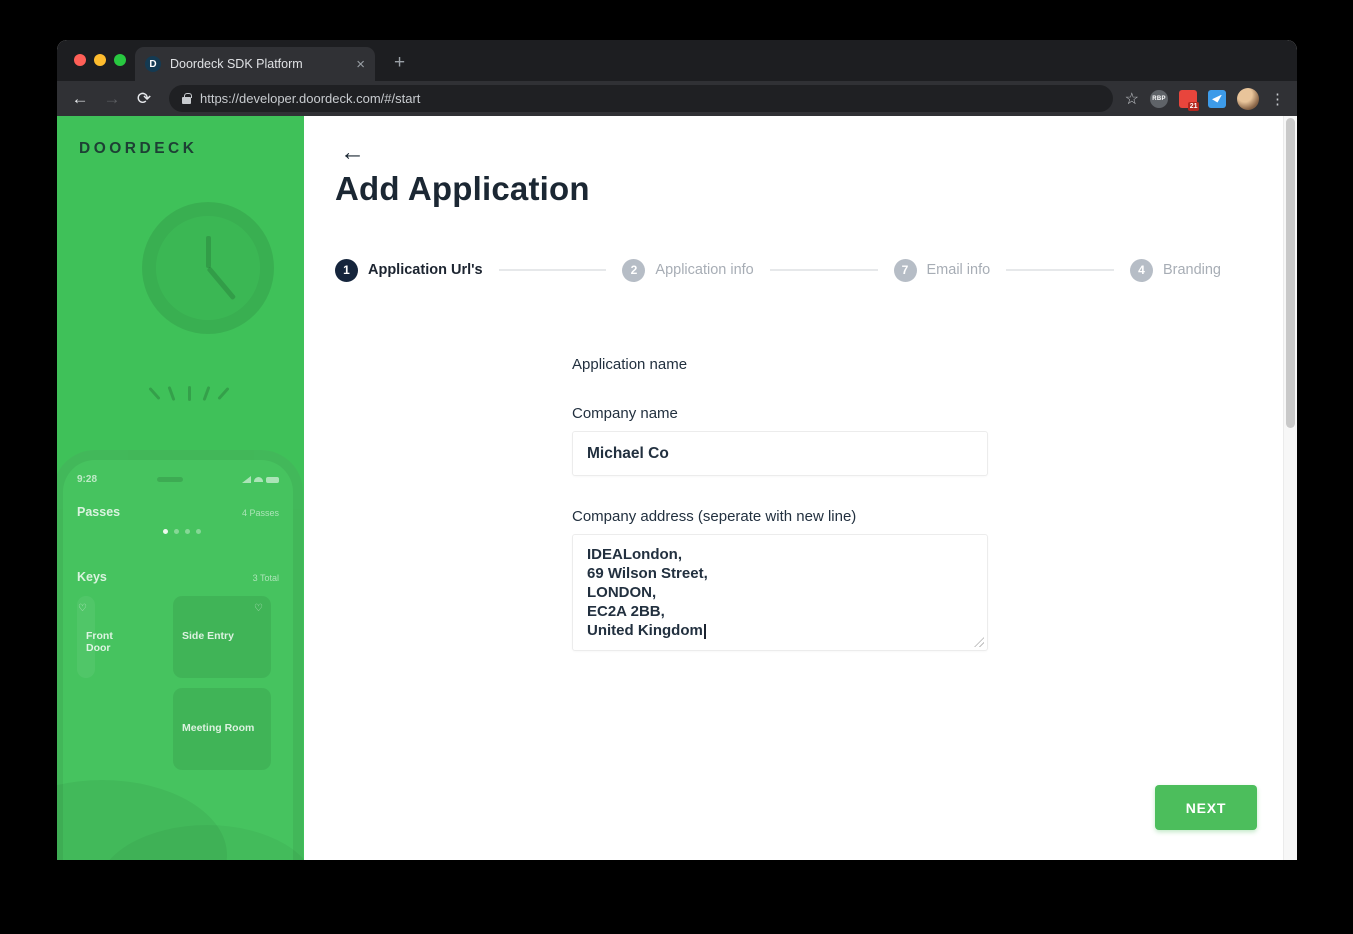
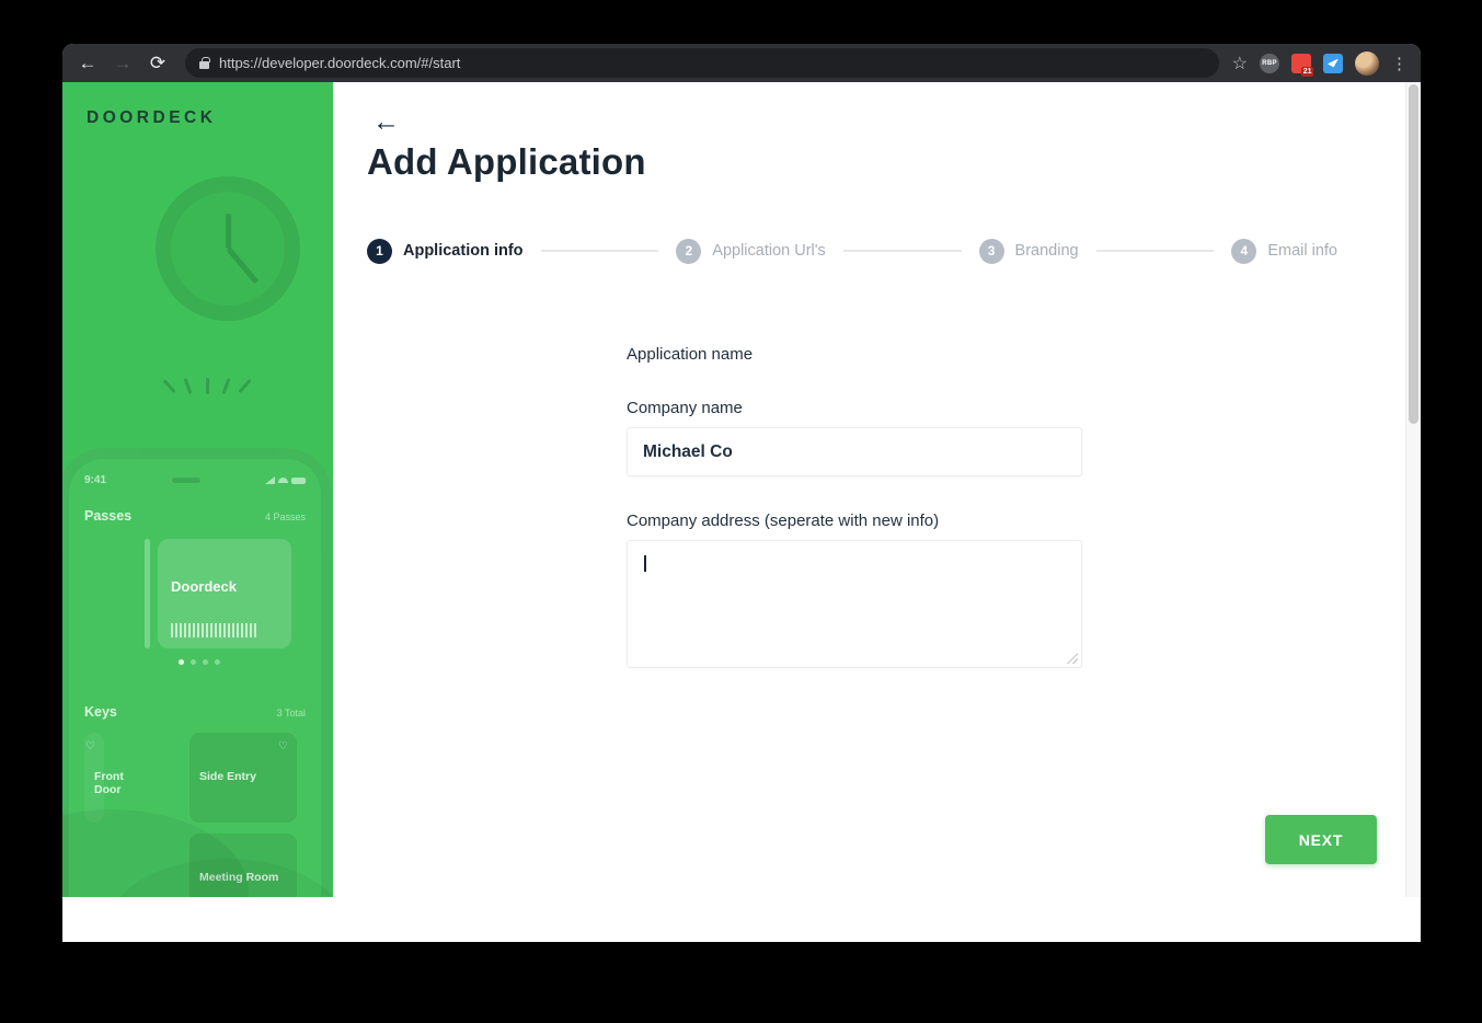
- D
- Doordeck SDK Platform
- ×
- +
  ←
  →
  ⟳
  https://developer.doordeck.com/#/start
  ☆
  ⋮
  DOORDECK
- 9:28
+ 9:41
  Passes
  4 Passes
+ Doordeck
  Keys
  3 Total
  ♡
  Front Door
  ♡
  Side Entry
  Meeting Room
  ←
  Add Application
  1
- Application Url's
+ Application info
  2
- Application info
+ Application Url's
- 7
+ 3
- Email info
+ Branding
  4
- Branding
+ Email info
  Application name
  Company name
  Michael Co
- Company address (seperate with new line)
+ Company address (seperate with new info)
- IDEALondon,
- 69 Wilson Street,
- LONDON,
- EC2A 2BB,
- United Kingdom
  NEXT
